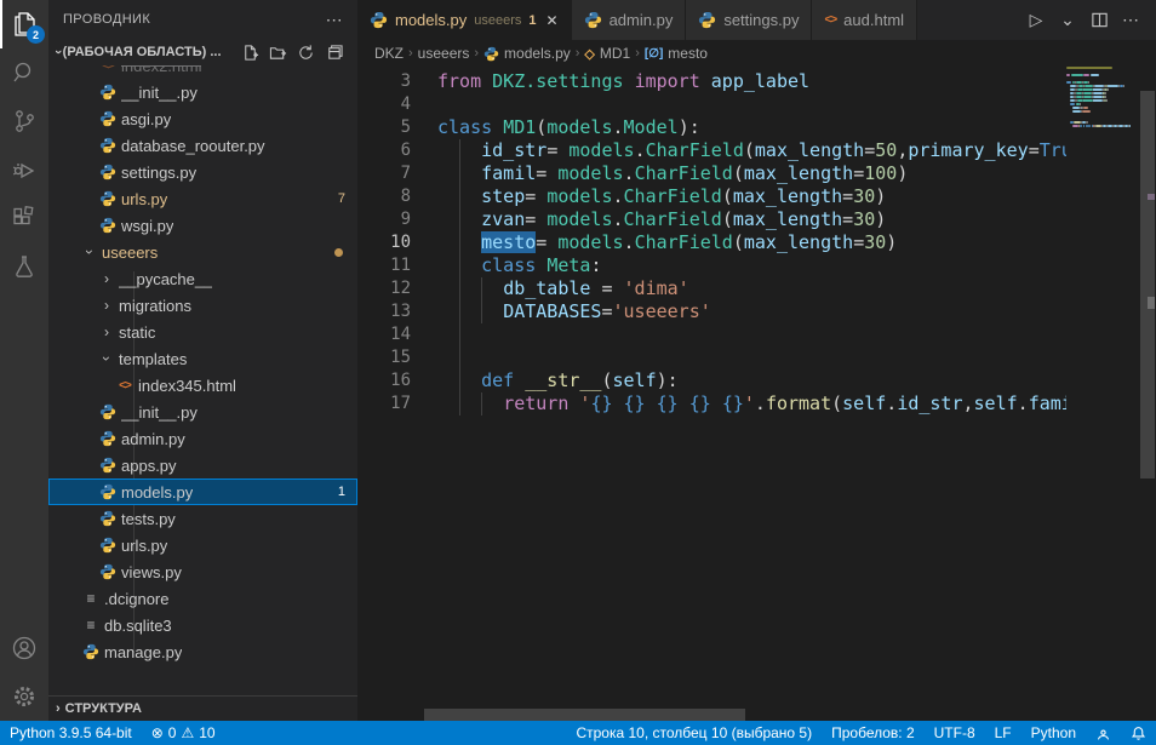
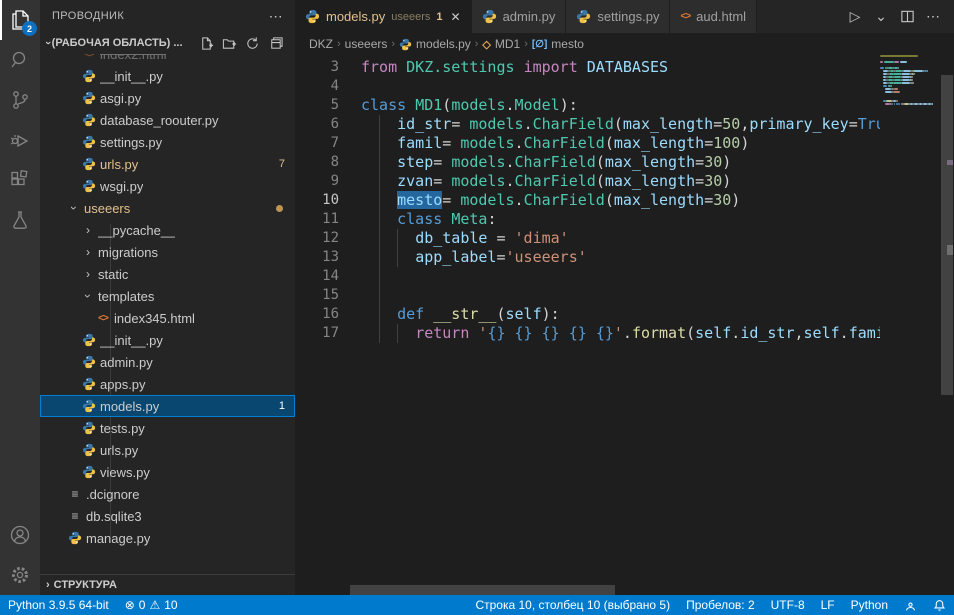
  2
  ПРОВОДНИК
  ⋯
  (РАБОЧАЯ ОБЛАСТЬ) ...
  <>
  index2.html
  __init__.py
  asgi.py
  database_roouter.py
  settings.py
  urls.py
  7
  wsgi.py
  useeers
  ›
  __pycache__
  ›
  migrations
  ›
  static
  templates
  <>
  index345.html
  __init__.py
  admin.py
  apps.py
  models.py
  1
  tests.py
  urls.py
  views.py
  ≡
  .dcignore
  ≡
  db.sqlite3
  manage.py
  ›
  СТРУКТУРА
  models.py
  useeers
  1
  ✕
  admin.py
  settings.py
  <>
  aud.html
  ▷
  ⌄
  ⋯
  DKZ
  ›
  useeers
  ›
  models.py
  ›
  ◇
  MD1
  ›
  [∅]
  mesto
  3
- from DKZ.settings import app_label
+ from DKZ.settings import DATABASES
  4
  5
  class MD1(models.Model):
  6
  id_str= models.CharField(max_length=50,primary_key=Tr
  7
  famil= models.CharField(max_length=100)
  8
  step= models.CharField(max_length=30)
  9
  zvan= models.CharField(max_length=30)
  10
  mesto= models.CharField(max_length=30)
  11
  class Meta:
  12
  db_table = 'dima'
  13
- DATABASES='useeers'
+ app_label='useeers'
  14
  15
  16
  def __str__(self):
  17
  return '{} {} {} {} {}'.format(self.id_str,self.fam
  Python 3.9.5 64-bit
  ⊗
  0
  ⚠
  10
  Строка 10, столбец 10 (выбрано 5)
  Пробелов: 2
  UTF-8
  LF
  Python
